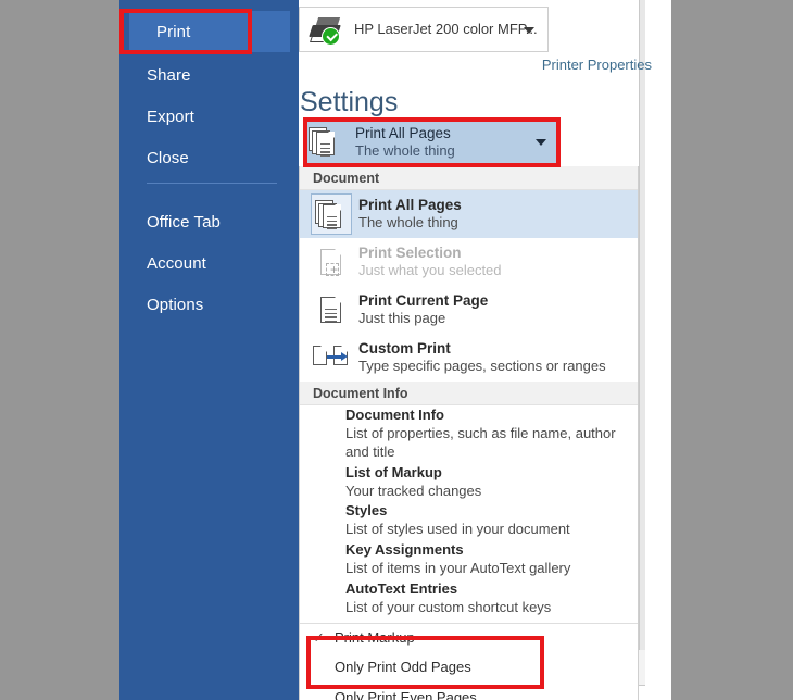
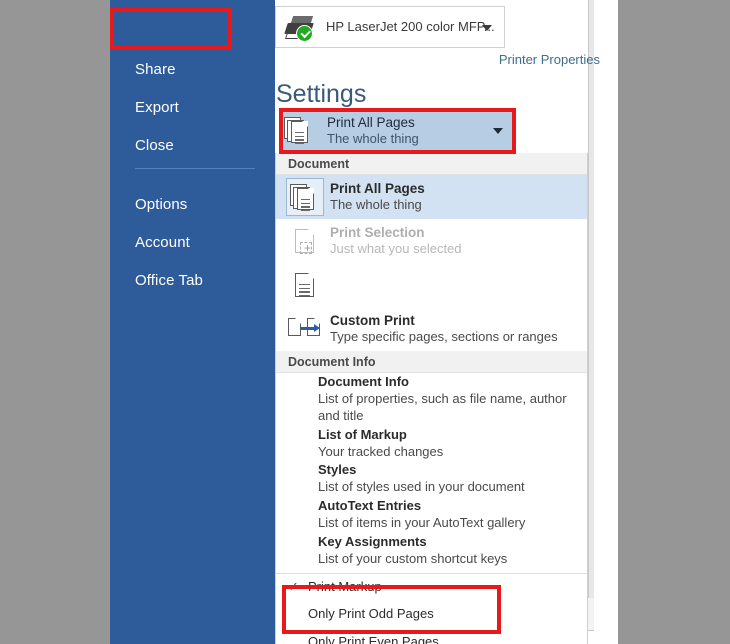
- Print
  Share
  Export
  Close
- Office Tab
+ Options
  Account
- Options
+ Office Tab
  HP LaserJet 200 color MFP...
  Printer Properties
  Settings
  Print All Pages
  The whole thing
  Document
  Print All Pages
  The whole thing
  Print Selection
  Just what you selected
- Print Current Page
- Just this page
  Custom Print
  Type specific pages, sections or ranges
  Document Info
  Document Info
  List of properties, such as file name, author and title
  List of Markup
  Your tracked changes
  Styles
  List of styles used in your document
- Key Assignments
+ AutoText Entries
  List of items in your AutoText gallery
- AutoText Entries
+ Key Assignments
  List of your custom shortcut keys
  ✓
  Print Markup
  Only Print Odd Pages
  Only Print Even Pages
